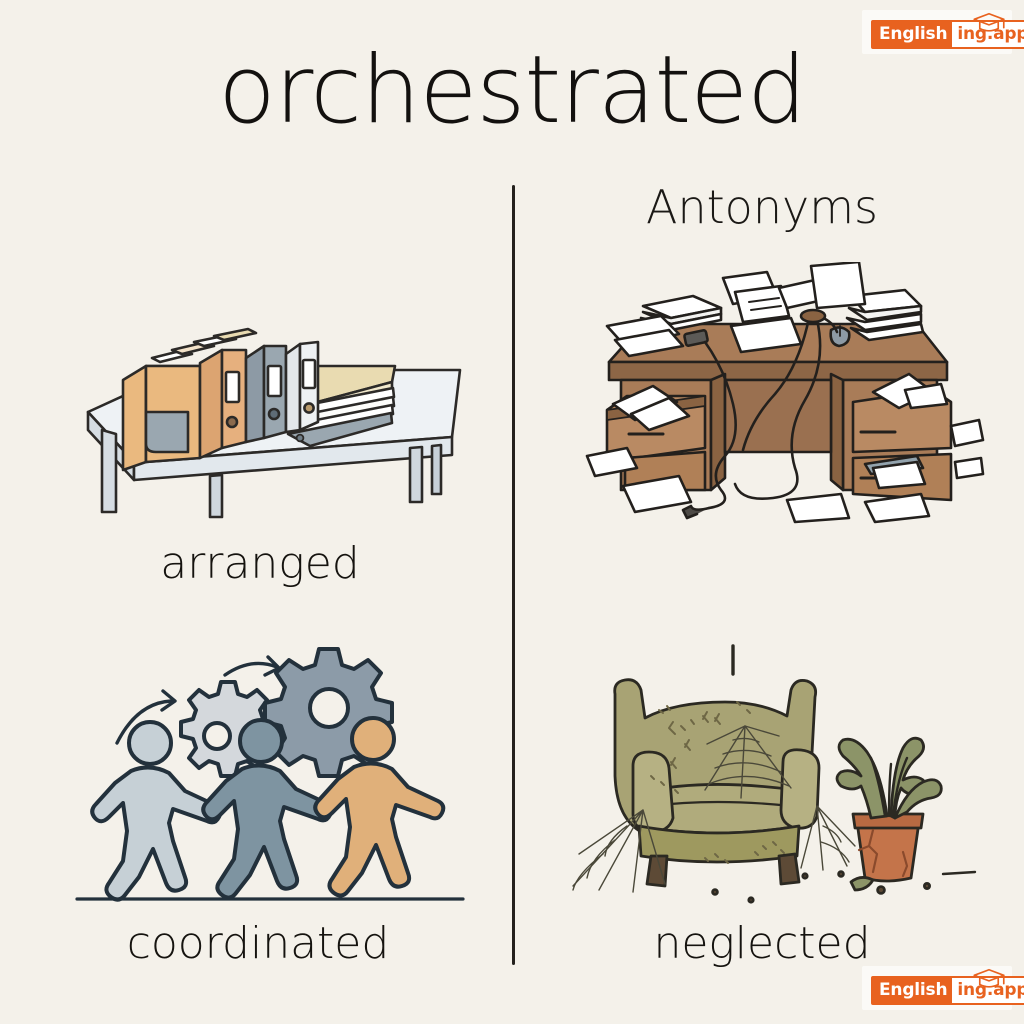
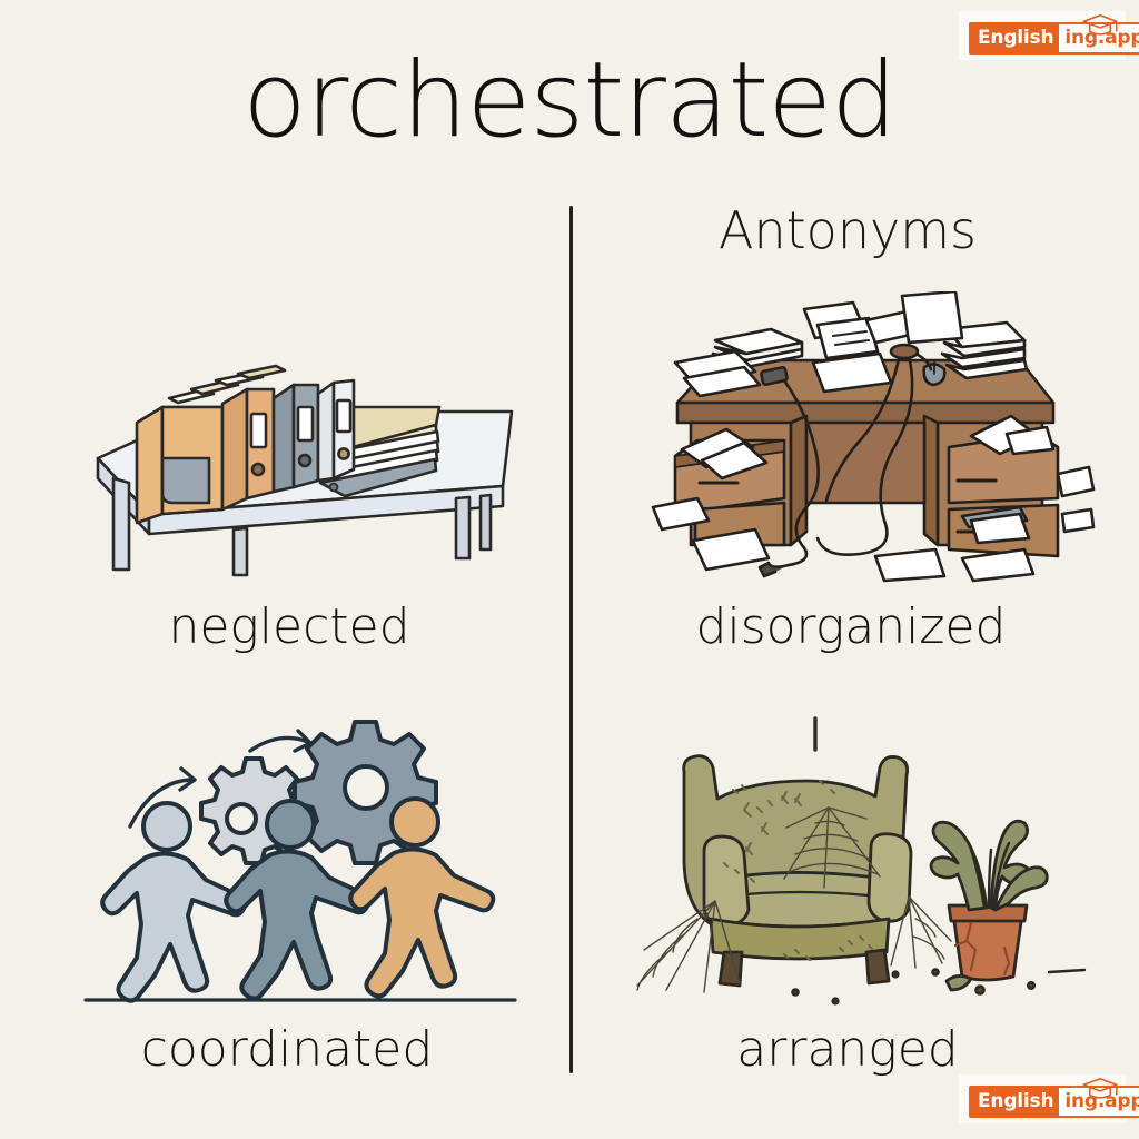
  orchestrated
  Antonyms
- arranged
+ neglected
+ disorganized
  coordinated
- neglected
+ arranged
  English
  ing.app
  English
  ing.app
